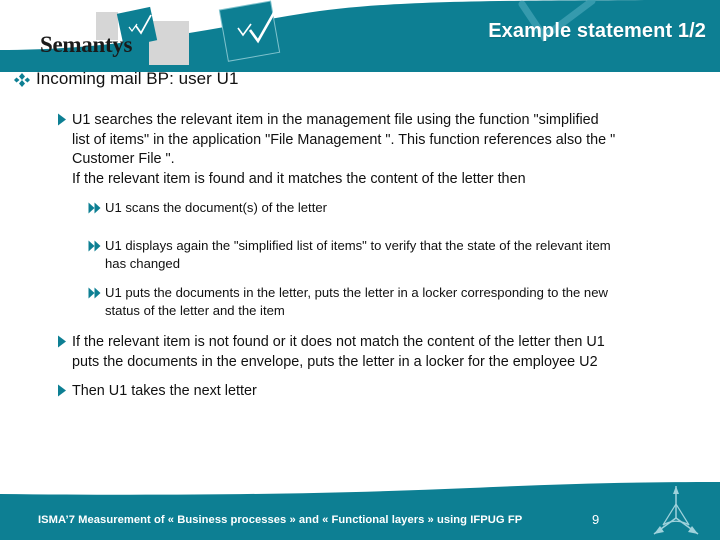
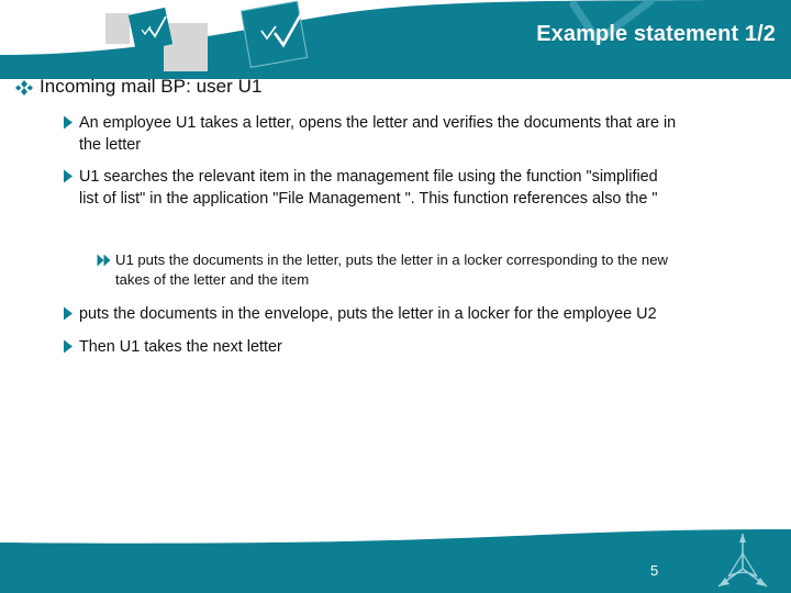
- Semantys
  Example statement 1/2
  Incoming mail BP: user U1
+ An employee U1 takes a letter, opens the letter and verifies the documents that are in
+ the letter
  U1 searches the relevant item in the management file using the function "simplified
- list of items" in the application "File Management ". This function references also the "
+ list of list" in the application "File Management ". This function references also the "
- Customer File ".
- If the relevant item is found and it matches the content of the letter then
- U1 scans the document(s) of the letter
- U1 displays again the "simplified list of items" to verify that the state of the relevant item
- has changed
  U1 puts the documents in the letter, puts the letter in a locker corresponding to the new
- status of the letter and the item
+ takes of the letter and the item
- If the relevant item is not found or it does not match the content of the letter then U1
  puts the documents in the envelope, puts the letter in a locker for the employee U2
  Then U1 takes the next letter
- ISMA’7 Measurement of « Business processes » and « Functional layers » using IFPUG FP
- 9
+ 5
